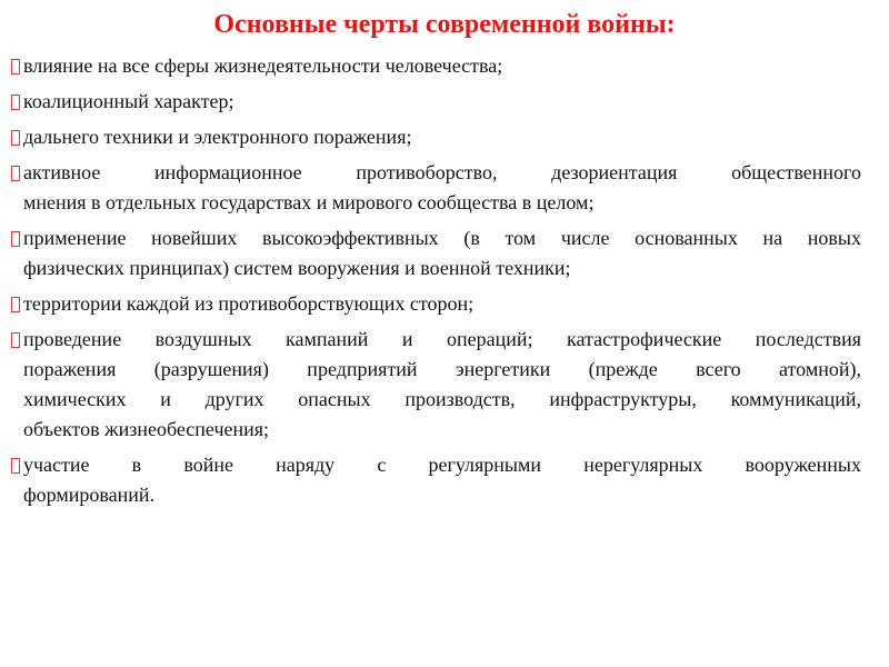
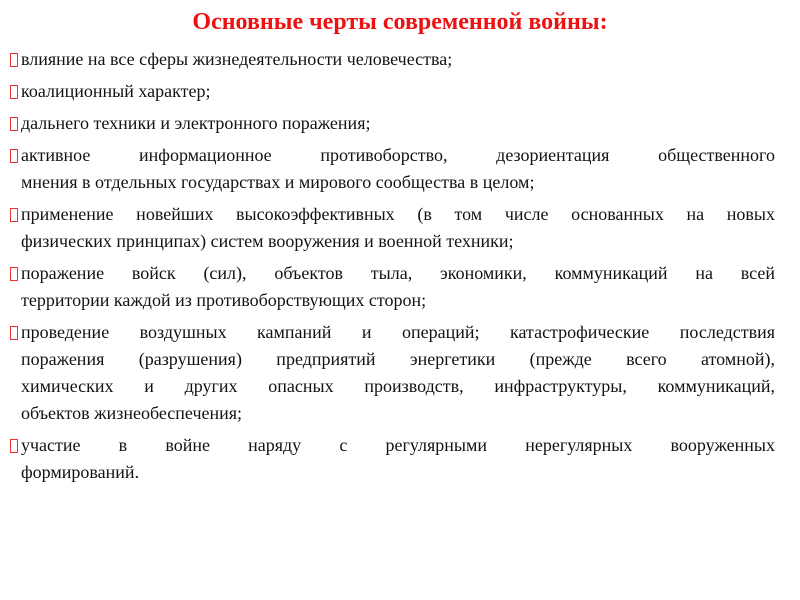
  Основные черты современной войны:
  влияние на все сферы жизнедеятельности человечества;
  коалиционный характер;
  дальнего техники и электронного поражения;
  активное информационное противоборство, дезориентация общественного
  мнения в отдельных государствах и мирового сообщества в целом;
  применение новейших высокоэффективных (в том числе основанных на новых
  физических принципах) систем вооружения и военной техники;
+ поражение войск (сил), объектов тыла, экономики, коммуникаций на всей
  территории каждой из противоборствующих сторон;
  проведение воздушных кампаний и операций; катастрофические последствия
  поражения (разрушения) предприятий энергетики (прежде всего атомной),
  химических и других опасных производств, инфраструктуры, коммуникаций,
  объектов жизнеобеспечения;
  участие в войне наряду с регулярными нерегулярных вооруженных
  формирований.
